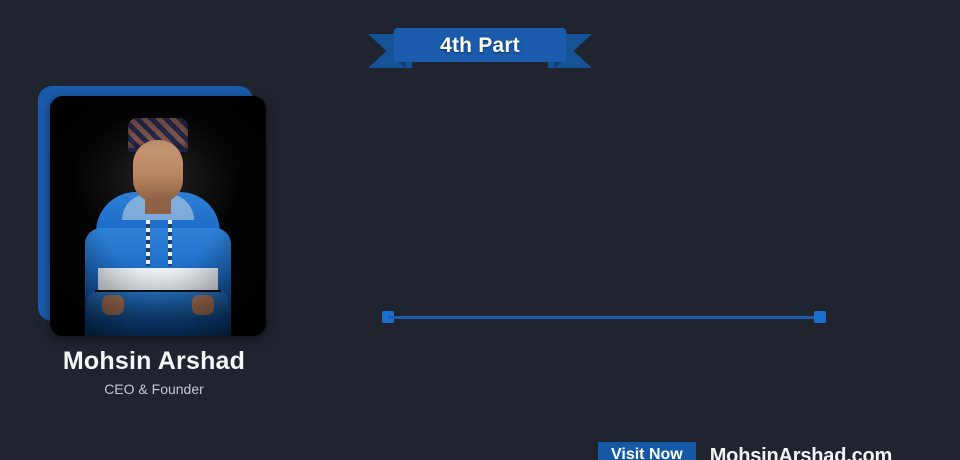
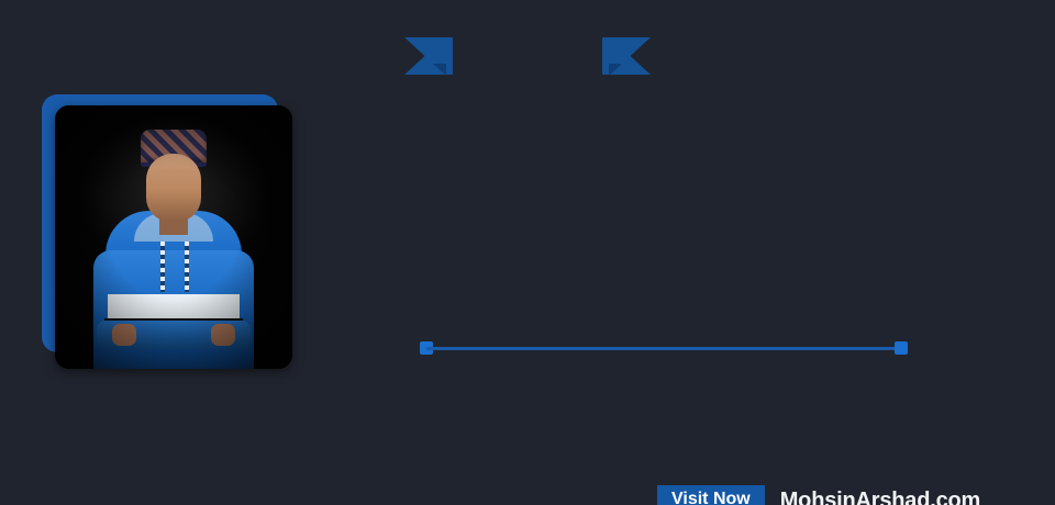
- 4th Part
- Mohsin Arshad
- CEO & Founder
  Visit Now
  MohsinArshad.com
